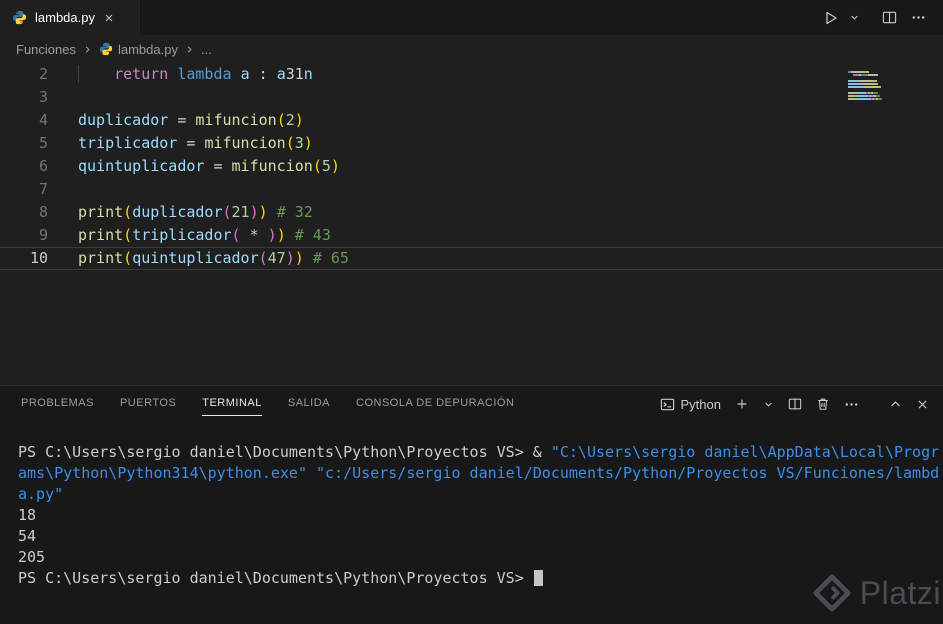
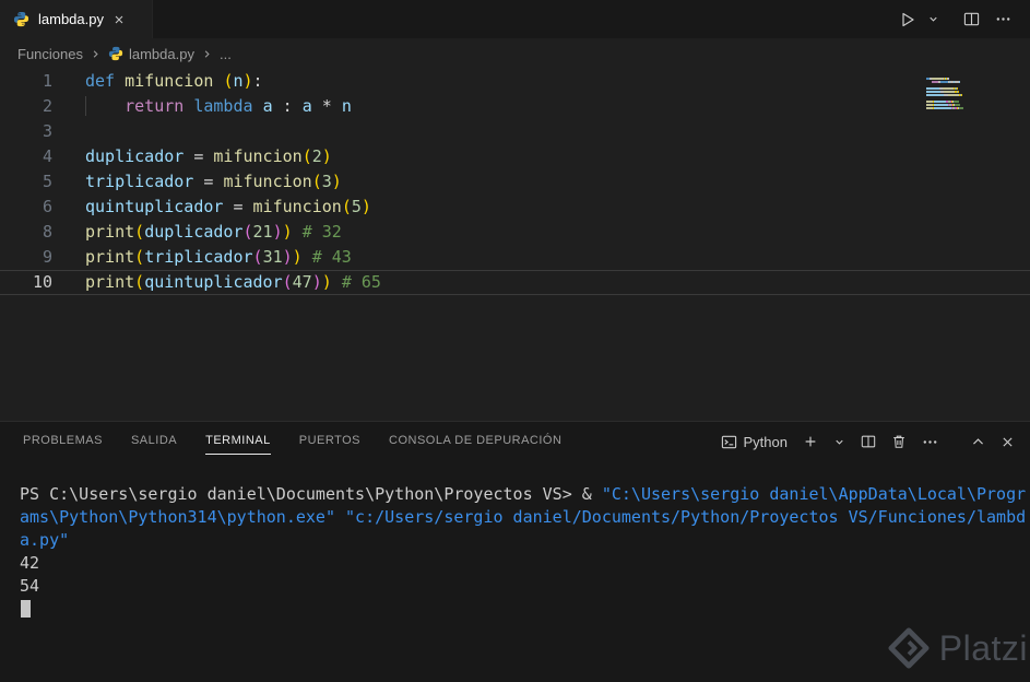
  lambda.py
  Funciones
  lambda.py
  ...
+ 1
+ def mifuncion (n):
  2
- return lambda a : a31n
+ return lambda a : a * n
  3
  4
  duplicador = mifuncion(2)
  5
  triplicador = mifuncion(3)
  6
  quintuplicador = mifuncion(5)
- 7
  8
  print(duplicador(21)) # 32
  9
- print(triplicador( * )) # 43
+ print(triplicador(31)) # 43
  10
  print(quintuplicador(47)) # 65
  PROBLEMAS
- PUERTOS
+ SALIDA
  TERMINAL
- SALIDA
+ PUERTOS
  CONSOLA DE DEPURACIÓN
  Python
  PS C:\Users\sergio daniel\Documents\Python\Proyectos VS> & "C:\Users\sergio daniel\AppData\Local\Progr
  ams\Python\Python314\python.exe" "c:/Users/sergio daniel/Documents/Python/Proyectos VS/Funciones/lambd
  a.py"
- 18
+ 42
  54
- 205
- PS C:\Users\sergio daniel\Documents\Python\Proyectos VS>
  Platzi
